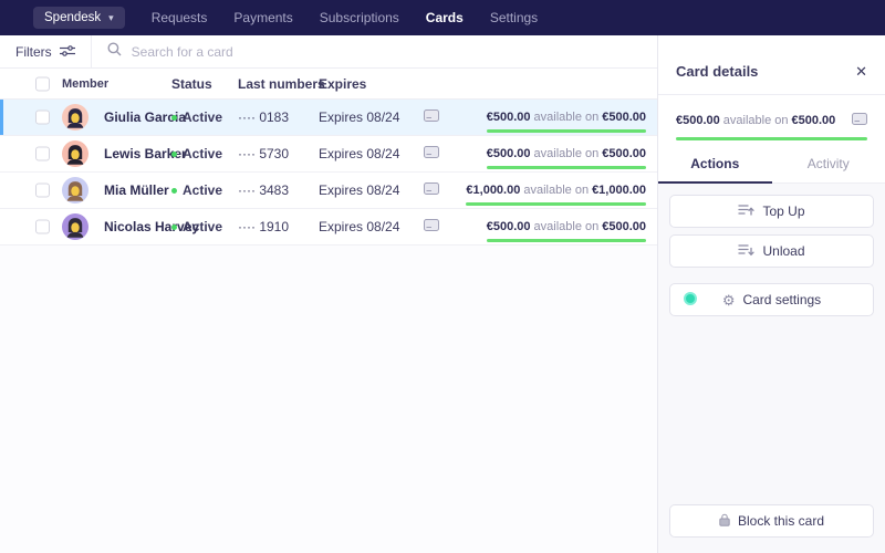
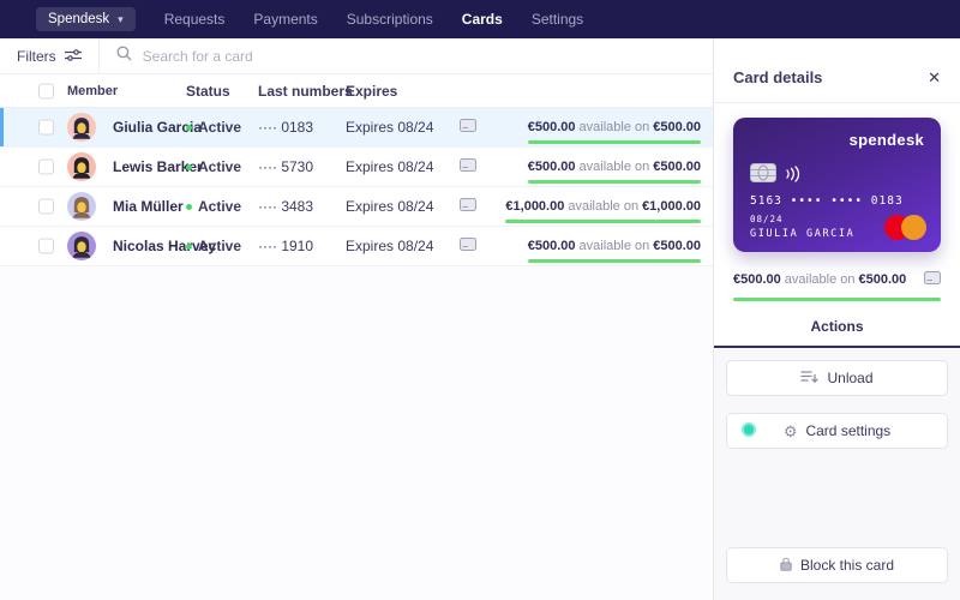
  Spendesk
  ▾
  Requests
  Payments
  Subscriptions
  Cards
  Settings
  Filters
  Search for a card
  Member
  Status
  Last numbers
  Expires
  Giulia Gara
  Active
  ···· 0183
  Expires 08/24
  €500.00 available on €500.00
  Lewis Barer
  Active
  ···· 5730
  Expires 08/24
  €500.00 available on €500.00
  Mia Müller
  Active
  ···· 3483
  Expires 08/24
  €1,000.00 available on €1,000.00
  Nicolas Havey
  Active
  ···· 1910
  Expires 08/24
  €500.00 available on €500.00
  Card details
  ✕
+ spendesk
+ 5163 •••• •••• 0183
+ 08/24
+ GIULIA GARCIA
  €500.00 available on €500.00
  Actions
- Activity
- Top Up
  Unload
  ⚙
  Card settings
  Block this card
